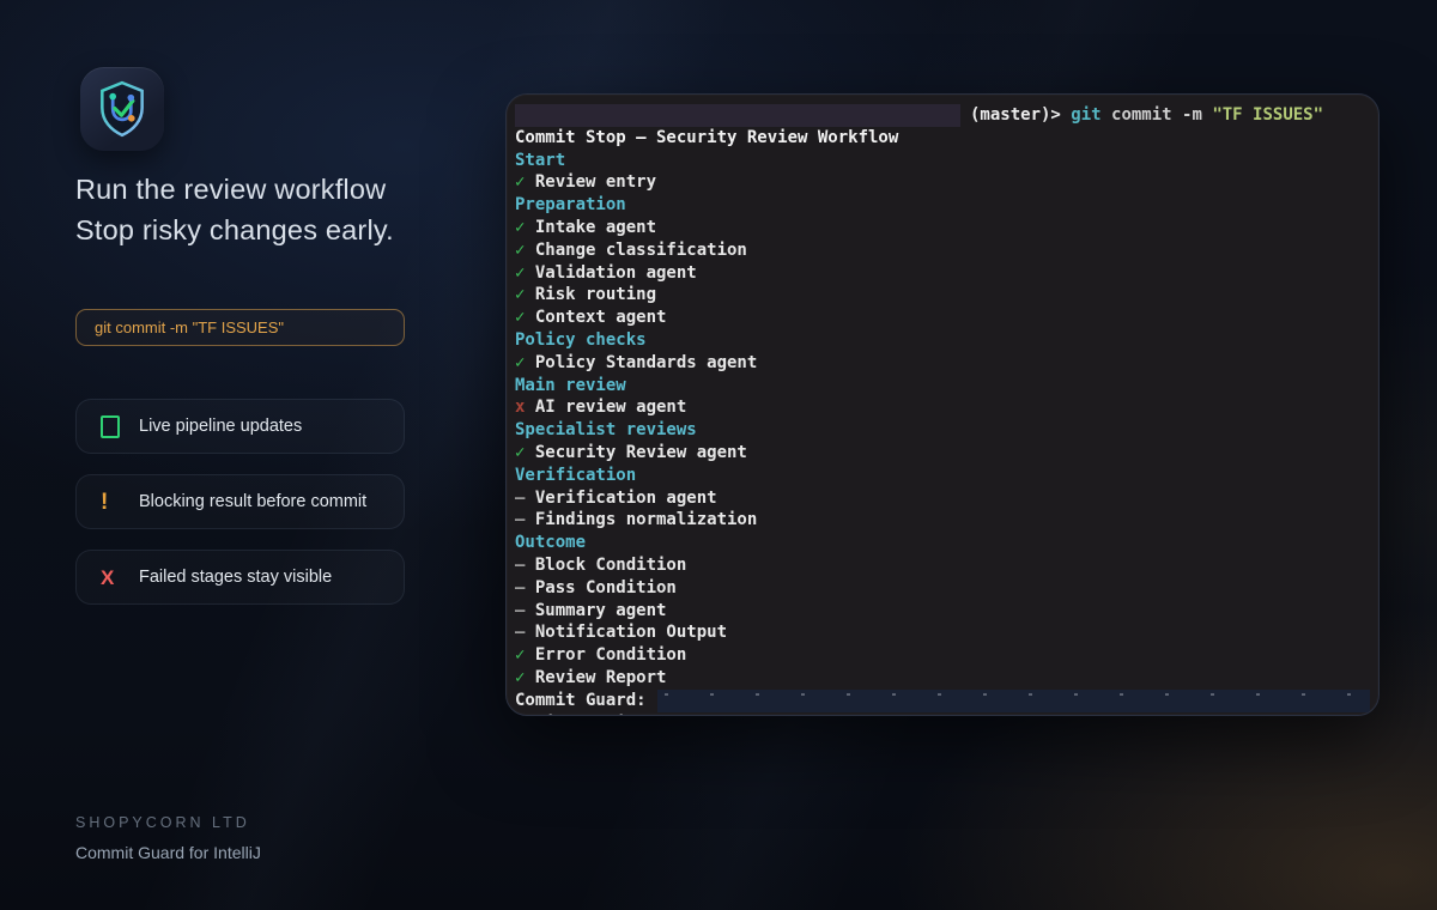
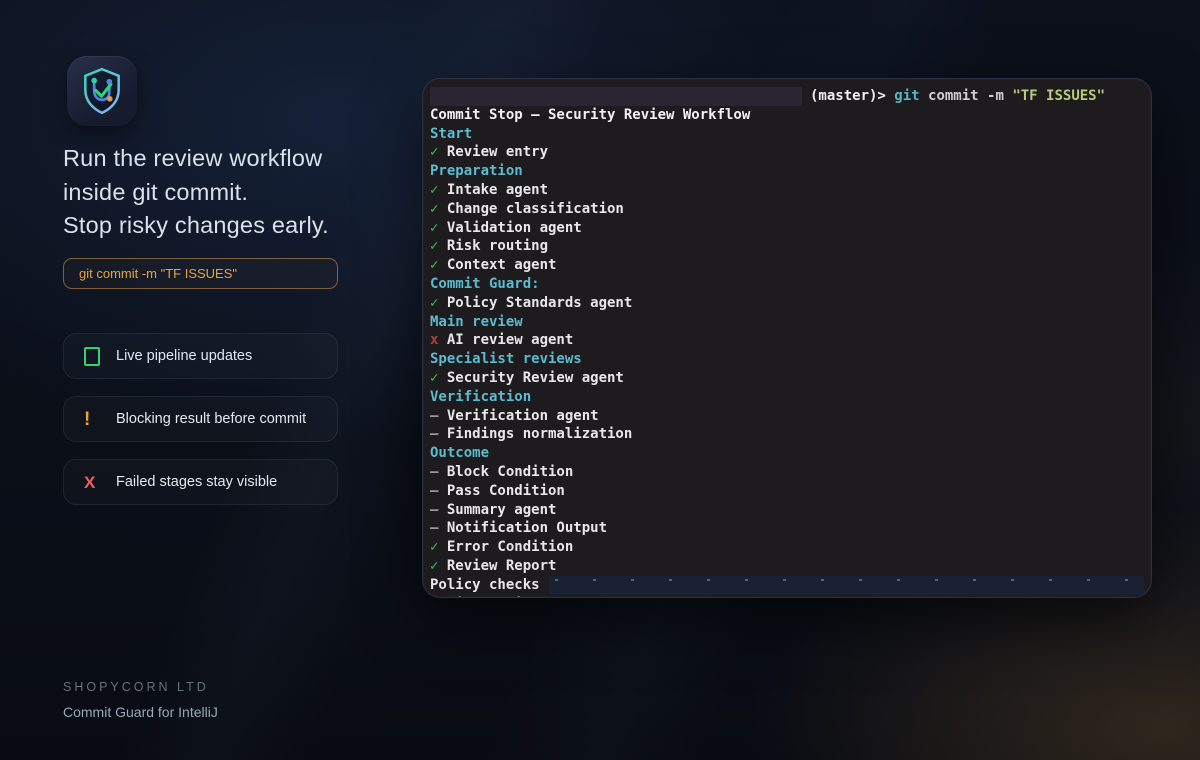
  Run the review workflow
+ inside git commit.
  Stop risky changes early.
  git commit -m "TF ISSUES"
  Live pipeline updates
  !
  Blocking result before commit
  X
  Failed stages stay visible
  SHOPYCORN LTD
  Commit Guard for IntelliJ
  (master)>
  git
  commit -m
  "TF ISSUES"
  Commit Stop – Security Review Workflow
  Start
  ✓
  Review entry
  Preparation
  ✓
  Intake agent
  ✓
  Change classification
  ✓
  Validation agent
  ✓
  Risk routing
  ✓
  Context agent
- Policy checks
+ Commit Guard:
  ✓
  Policy Standards agent
  Main review
  x
  AI review agent
  Specialist reviews
  ✓
  Security Review agent
  Verification
  –
  Verification agent
  –
  Findings normalization
  Outcome
  –
  Block Condition
  –
  Pass Condition
  –
  Summary agent
  –
  Notification Output
  ✓
  Error Condition
  ✓
  Review Report
- Commit Guard:
+ Policy checks
